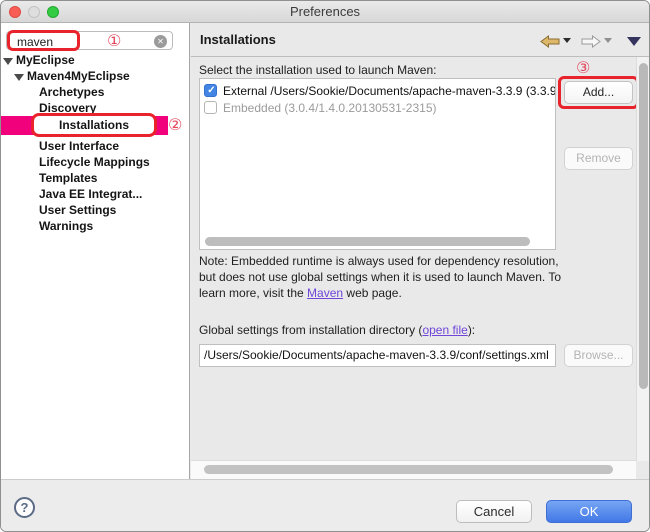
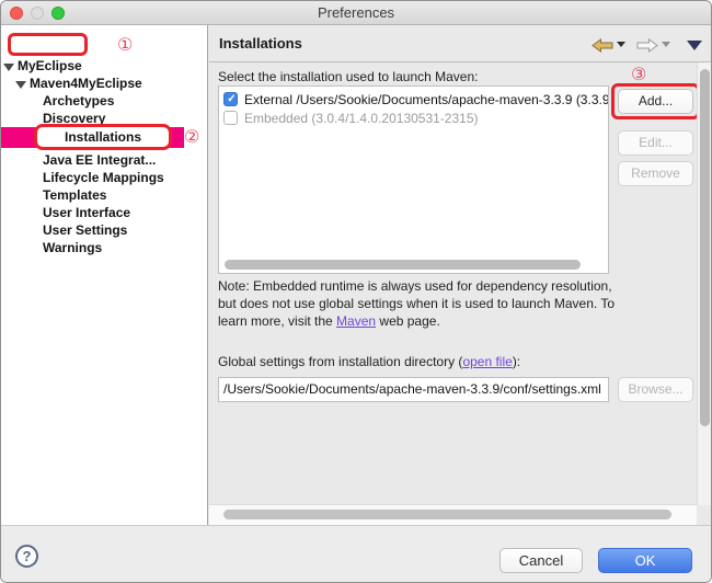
  Preferences
- maven
  ①
  MyEclipse
  Maven4MyEclipse
  Archetypes
  Discovery
  Installations
  ②
- User Interface
+ Java EE Integrat...
  Lifecycle Mappings
  Templates
- Java EE Integrat...
+ User Interface
  User Settings
  Warnings
  Installations
  Select the installation used to launch Maven:
  ③
  External /Users/Sookie/Documents/apache-maven-3.3.9 (3.3.9
  Embedded (3.0.4/1.4.0.20130531-2315)
  Add...
+ Edit...
  Remove
  Note: Embedded runtime is always used for dependency resolution, but does not use global settings when it is used to launch Maven. To learn more, visit the Maven web page.
  Global settings from installation directory (open file):
  /Users/Sookie/Documents/apache-maven-3.3.9/conf/settings.xml
  Browse...
  ?
  Cancel
  OK
